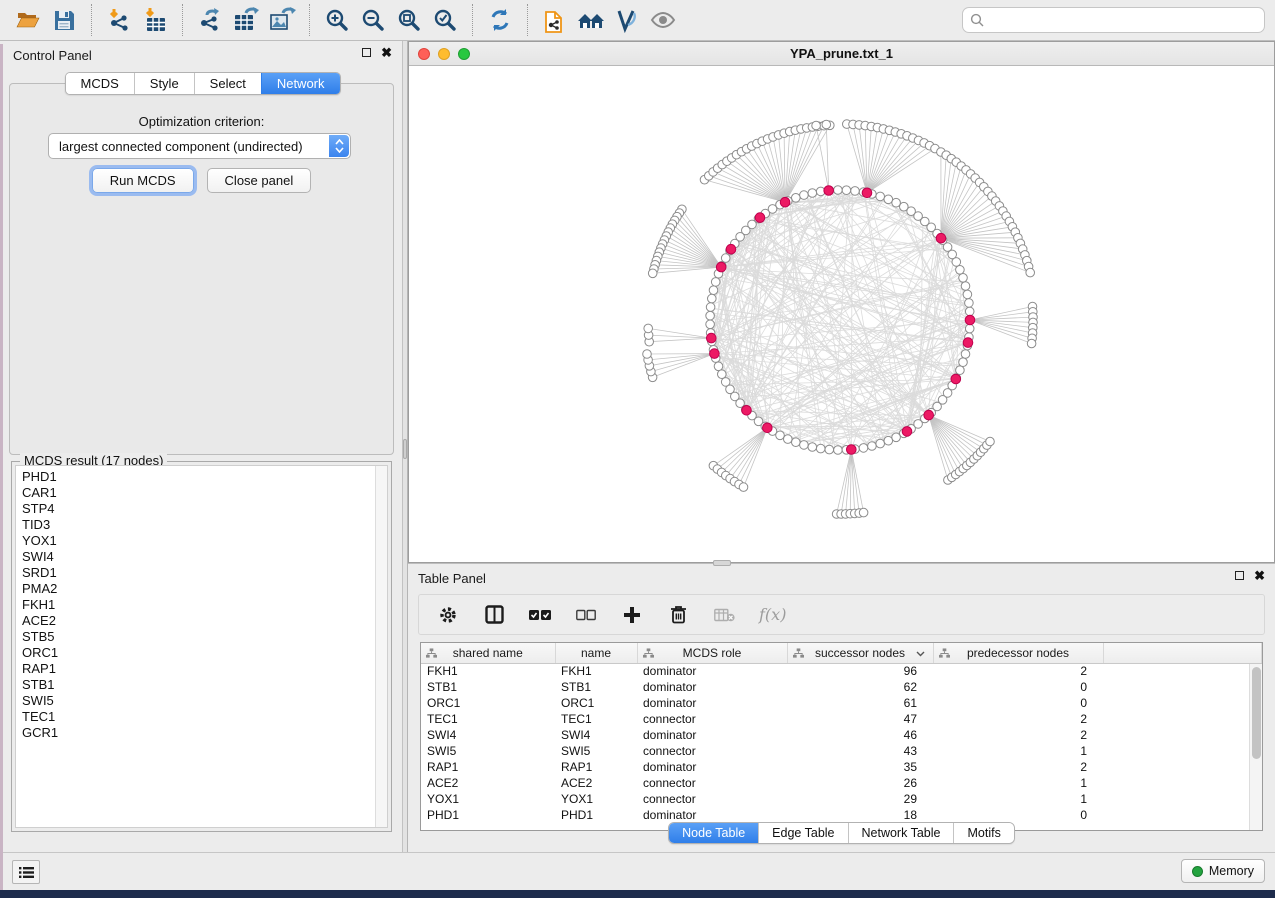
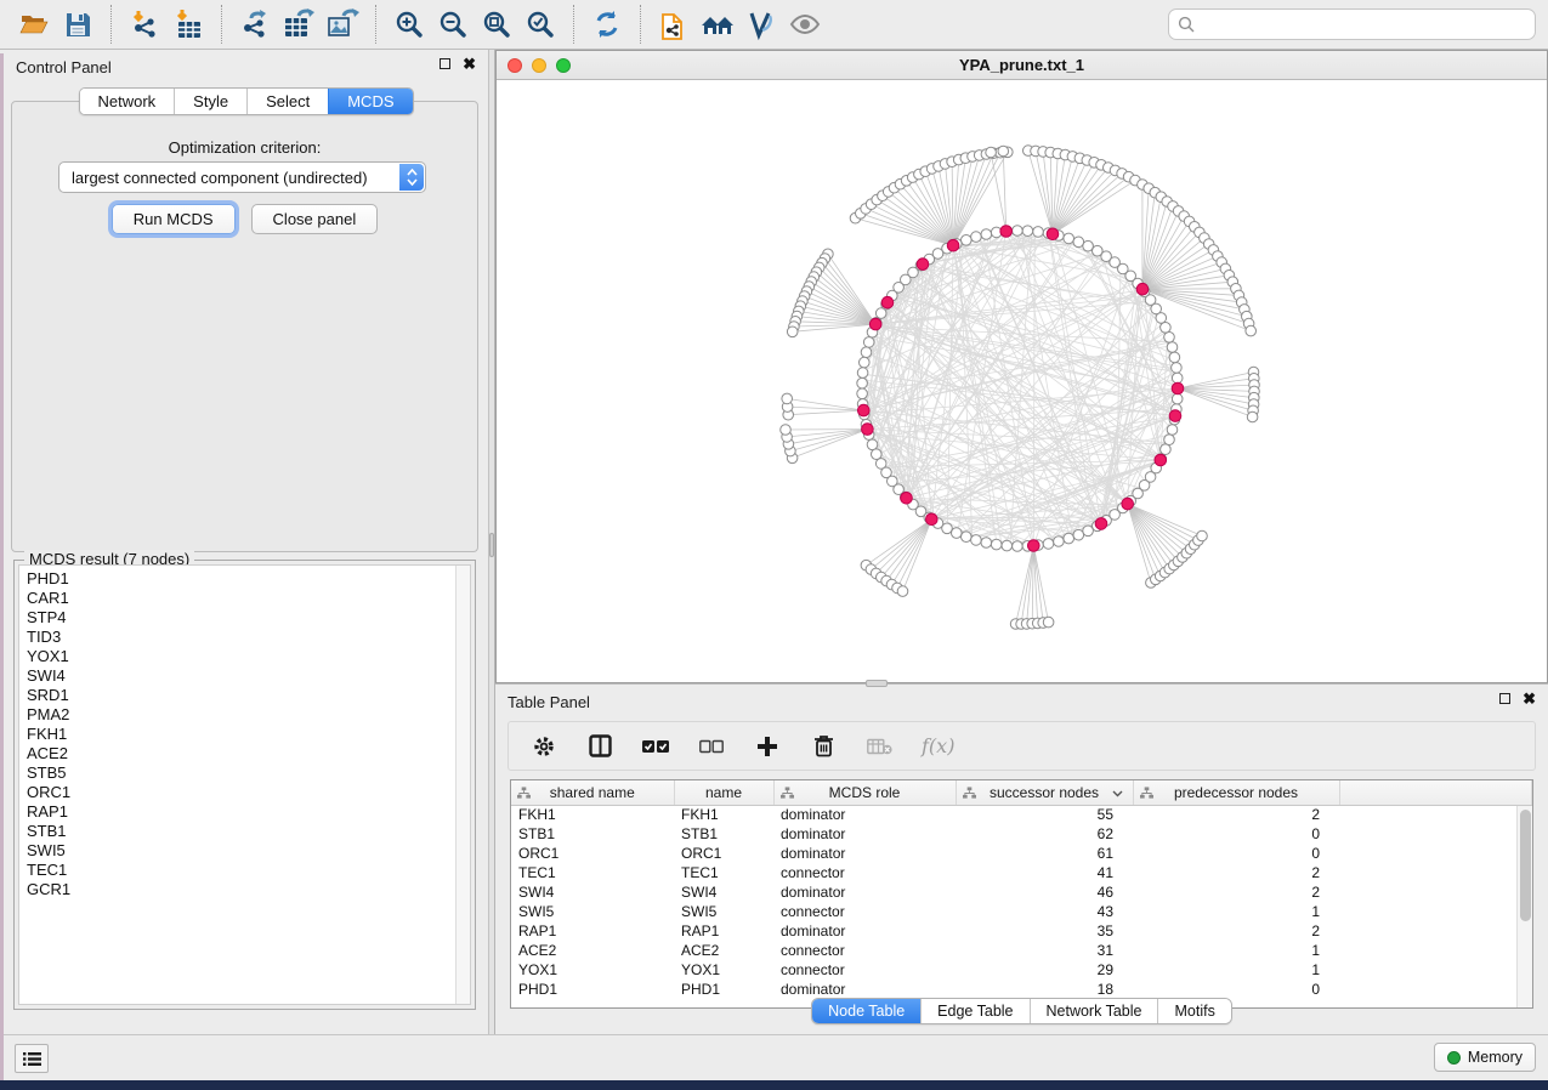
  Control Panel
  ✖
- MCDS
+ Network
  Style
  Select
- Network
+ MCDS
  Optimization criterion:
  largest connected component (undirected)
  Run MCDS
  Close panel
- MCDS result (17 nodes)
+ MCDS result (7 nodes)
  PHD1
  CAR1
  STP4
  TID3
  YOX1
  SWI4
  SRD1
  PMA2
  FKH1
  ACE2
  STB5
  ORC1
  RAP1
  STB1
  SWI5
  TEC1
  GCR1
  YPA_prune.txt_1
  Table Panel
  ✖
  f(x)
  shared name	name	MCDS role	successor nodes	predecessor nodes
- FKH1	FKH1	dominator	96	2
+ FKH1	FKH1	dominator	55	2
  STB1	STB1	dominator	62	0
  ORC1	ORC1	dominator	61	0
- TEC1	TEC1	connector	47	2
+ TEC1	TEC1	connector	41	2
  SWI4	SWI4	dominator	46	2
  SWI5	SWI5	connector	43	1
  RAP1	RAP1	dominator	35	2
- ACE2	ACE2	connector	26	1
+ ACE2	ACE2	connector	31	1
  YOX1	YOX1	connector	29	1
  PHD1	PHD1	dominator	18	0
  Node Table
  Edge Table
  Network Table
  Motifs
  Memory
